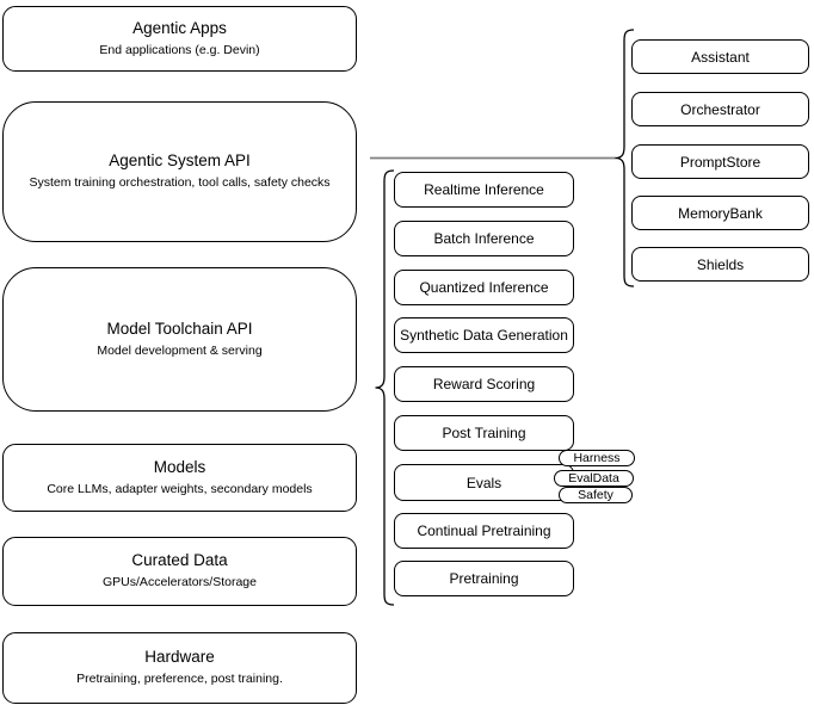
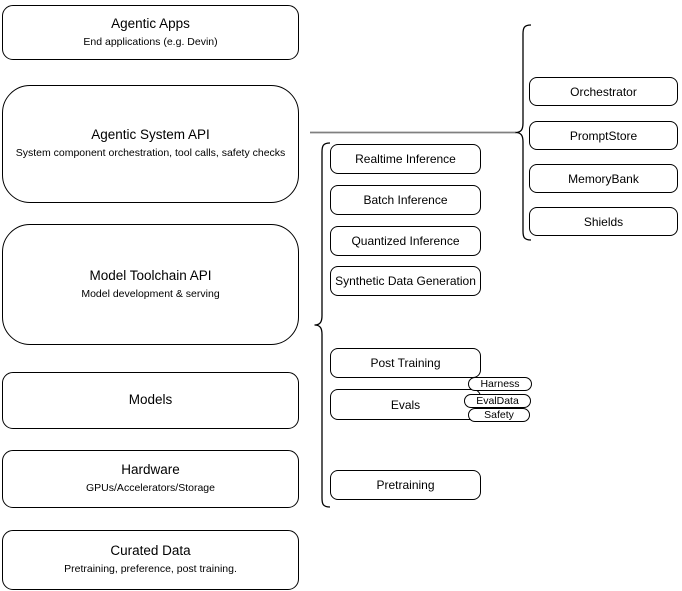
  Agentic Apps
  End applications (e.g. Devin)
  Agentic System API
- System training orchestration, tool calls, safety checks
+ System component orchestration, tool calls, safety checks
  Model Toolchain API
  Model development & serving
  Models
- Core LLMs, adapter weights, secondary models
- Curated Data
+ Hardware
  GPUs/Accelerators/Storage
- Hardware
+ Curated Data
  Pretraining, preference, post training.
  Realtime Inference
  Batch Inference
  Quantized Inference
  Synthetic Data Generation
- Reward Scoring
  Post Training
  Evals
- Continual Pretraining
  Pretraining
  Harness
  EvalData
  Safety
- Assistant
  Orchestrator
  PromptStore
  MemoryBank
  Shields
